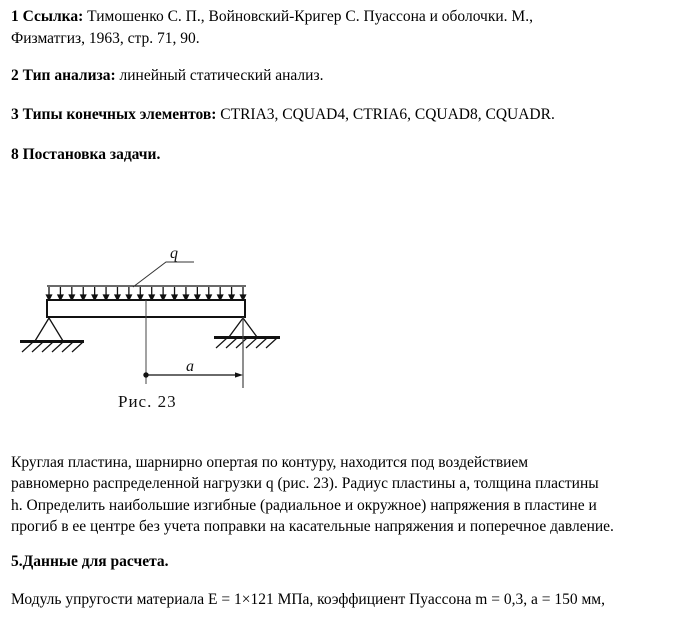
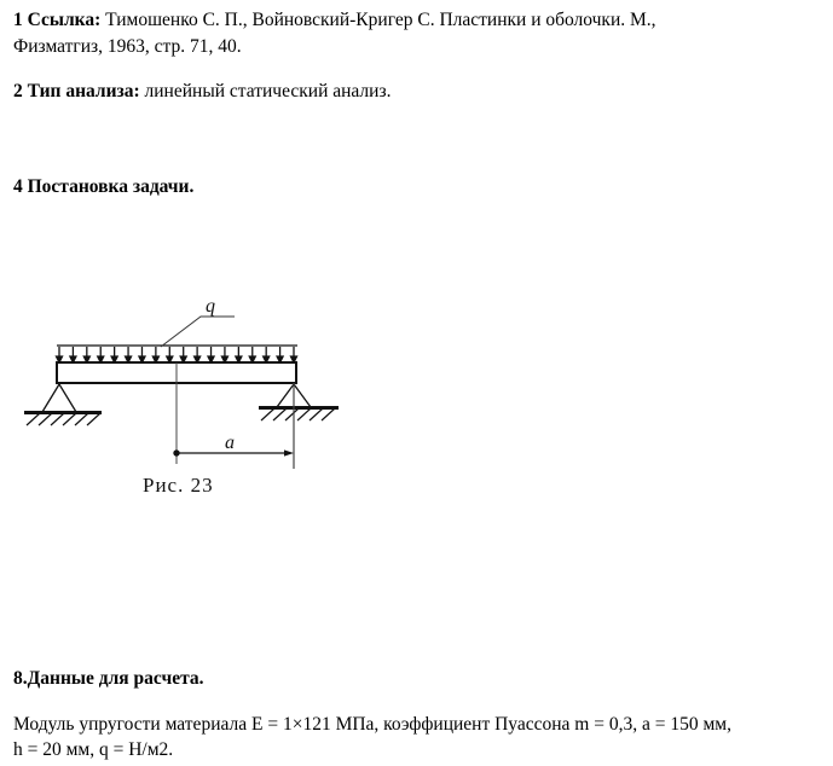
- 1 Ссылка: Тимошенко С. П., Войновский-Кригер С. Пуассона и оболочки. М.,
+ 1 Ссылка: Тимошенко С. П., Войновский-Кригер С. Пластинки и оболочки. М.,
- Физматгиз, 1963, стр. 71, 90.
+ Физматгиз, 1963, стр. 71, 40.
  2 Тип анализа: линейный статический анализ.
- 3 Типы конечных элементов: CTRIA3, CQUAD4, CTRIA6, CQUAD8, CQUADR.
- 8 Постановка задачи.
+ 4 Постановка задачи.
  q
  a
  Рис. 23
- Круглая пластина, шарнирно опертая по контуру, находится под воздействием
- равномерно распределенной нагрузки q (рис. 23). Радиус пластины a, толщина пластины
- h. Определить наибольшие изгибные (радиальное и окружное) напряжения в пластине и
- прогиб в ее центре без учета поправки на касательные напряжения и поперечное давление.
- 5.Данные для расчета.
+ 8.Данные для расчета.
  Модуль упругости материала E = 1×121 МПа, коэффициент Пуассона m = 0,3, a = 150 мм,
+ h = 20 мм, q = Н/м2.
